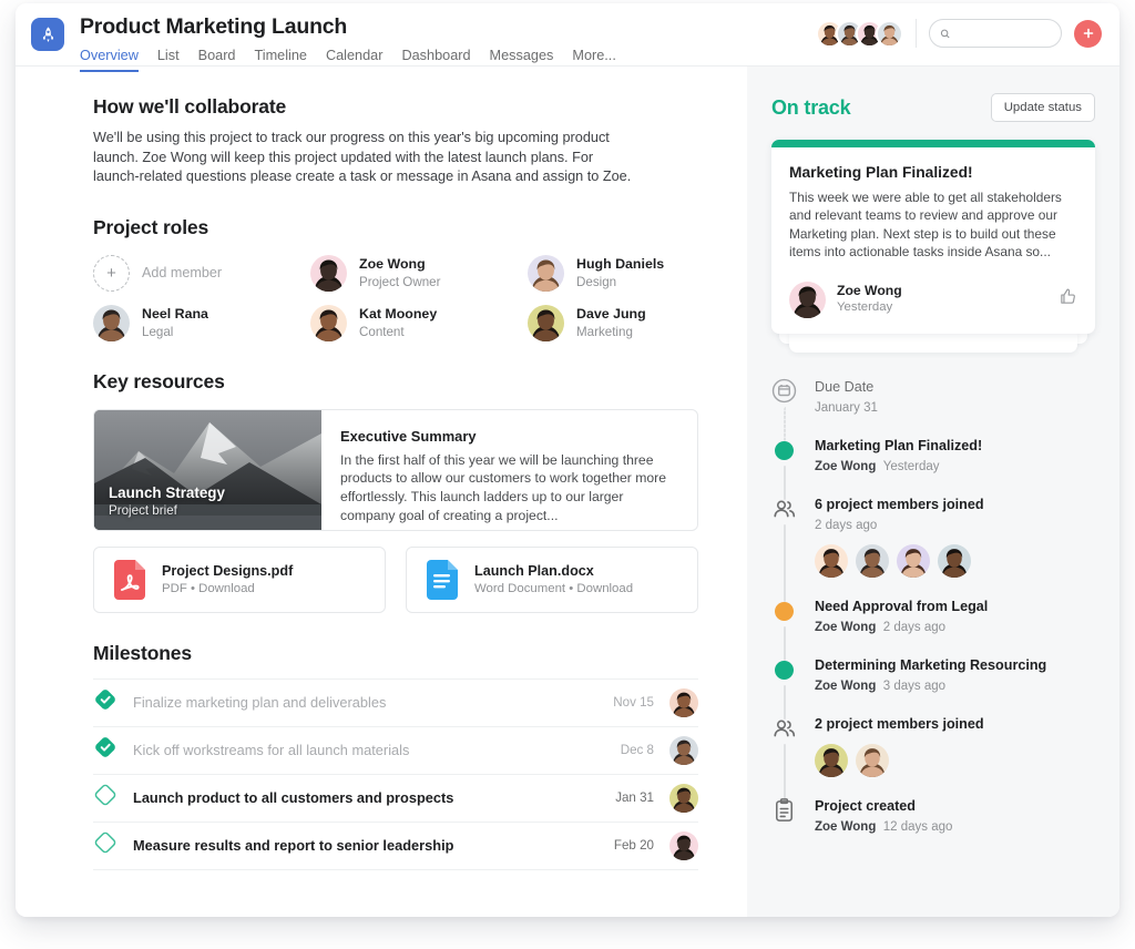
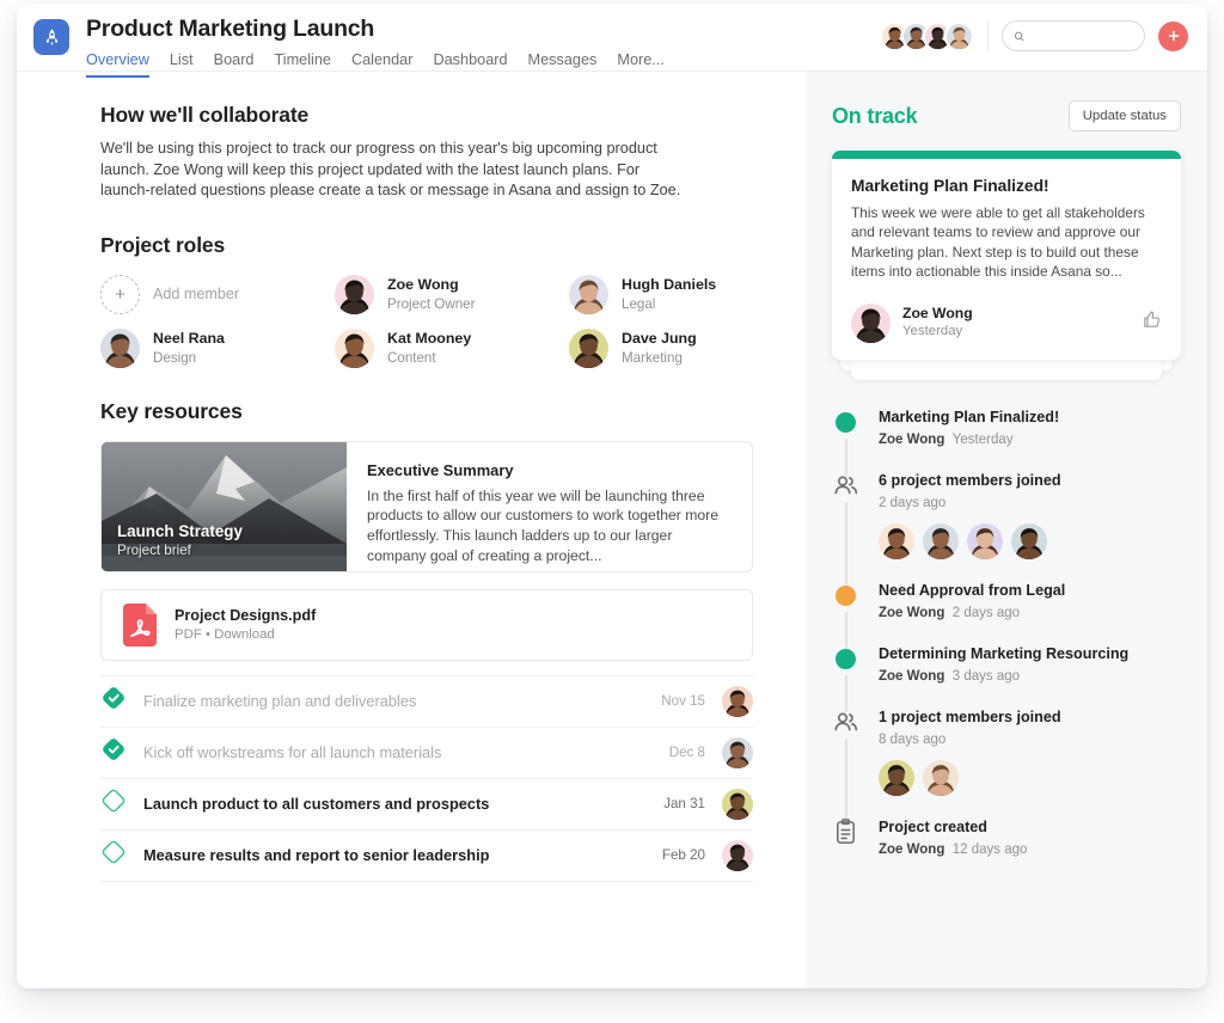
  Product Marketing Launch
  Overview
  List
  Board
  Timeline
  Calendar
  Dashboard
  Messages
  More...
  How we'll collaborate
  We'll be using this project to track our progress on this year's big upcoming product launch. Zoe Wong will keep this project updated with the latest launch plans. For launch-related questions please create a task or message in Asana and assign to Zoe.
  Project roles
  +
  Add member
  Zoe Wong
  Project Owner
  Hugh Daniels
- Design
+ Legal
  Neel Rana
- Legal
+ Design
  Kat Mooney
  Content
  Dave Jung
  Marketing
  Key resources
  Launch Strategy
  Project brief
  Executive Summary
  In the first half of this year we will be launching three products to allow our customers to work together more effortlessly. This launch ladders up to our larger company goal of creating a project...
  Project Designs.pdf
  PDF • Download
- Launch Plan.docx
- Word Document • Download
- Milestones
  Finalize marketing plan and deliverables
  Nov 15
  Kick off workstreams for all launch materials
  Dec 8
  Launch product to all customers and prospects
  Jan 31
  Measure results and report to senior leadership
  Feb 20
  On track
  Update status
  Marketing Plan Finalized!
- This week we were able to get all stakeholders and relevant teams to review and approve our Marketing plan. Next step is to build out these items into actionable tasks inside Asana so...
+ This week we were able to get all stakeholders and relevant teams to review and approve our Marketing plan. Next step is to build out these items into actionable this inside Asana so...
  Zoe Wong
  Yesterday
- Due Date
- January 31
  Marketing Plan Finalized!
  Zoe Wong Yesterday
  6 project members joined
  2 days ago
  Need Approval from Legal
  Zoe Wong 2 days ago
  Determining Marketing Resourcing
  Zoe Wong 3 days ago
- 2 project members joined
+ 1 project members joined
+ 8 days ago
  Project created
  Zoe Wong 12 days ago
